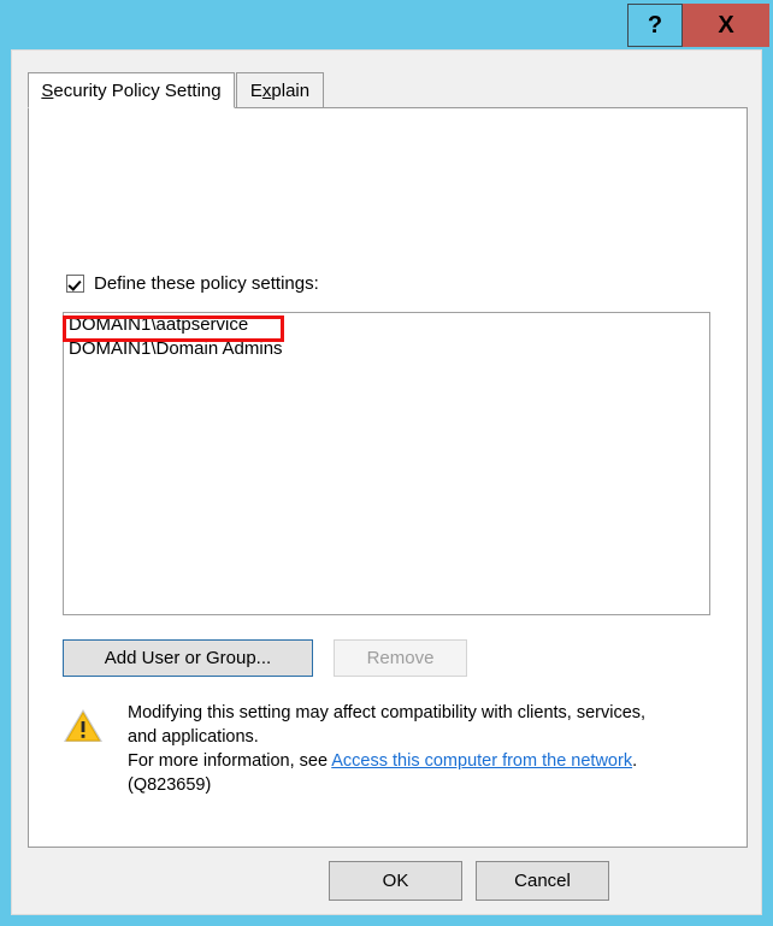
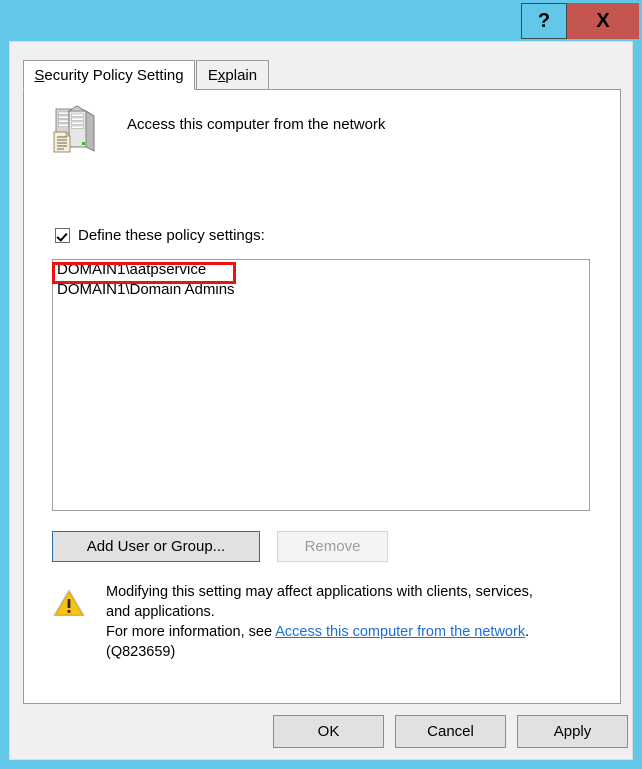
  ?
  X
  Security Policy Setting
  Explain
+ Access this computer from the network
  Define these policy settings:
  DOMAIN1\aatpservice
  DOMAIN1\Domain Admins
  Add User or Group...
  Remove
- Modifying this setting may affect compatibility with clients, services,
+ Modifying this setting may affect applications with clients, services,
  and applications.
  For more information, see Access this computer from the network.
  (Q823659)
  OK
  Cancel
+ Apply
